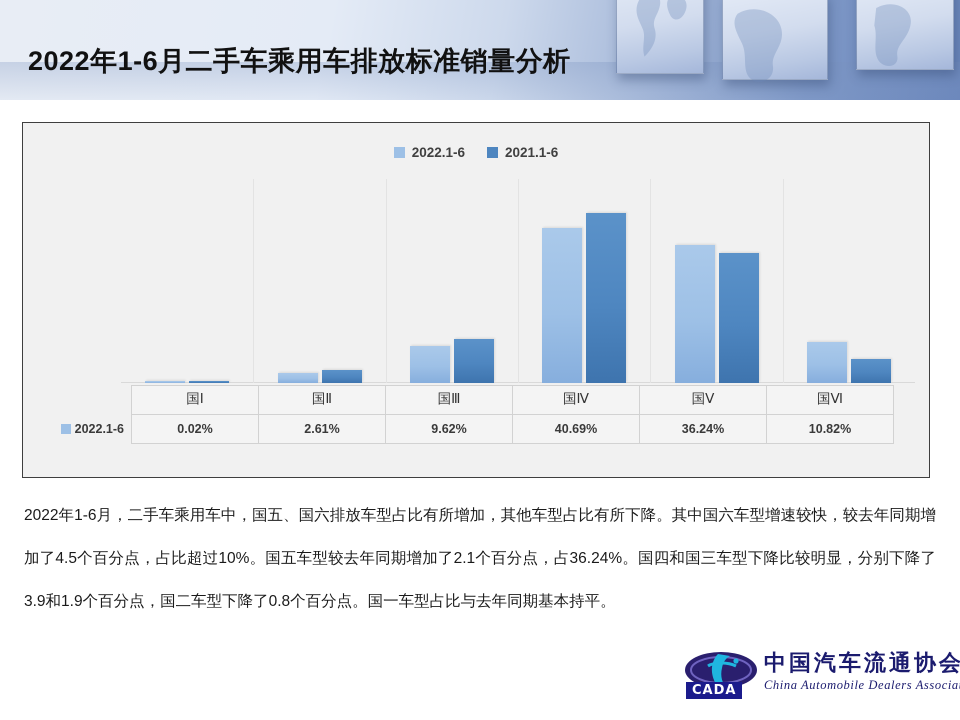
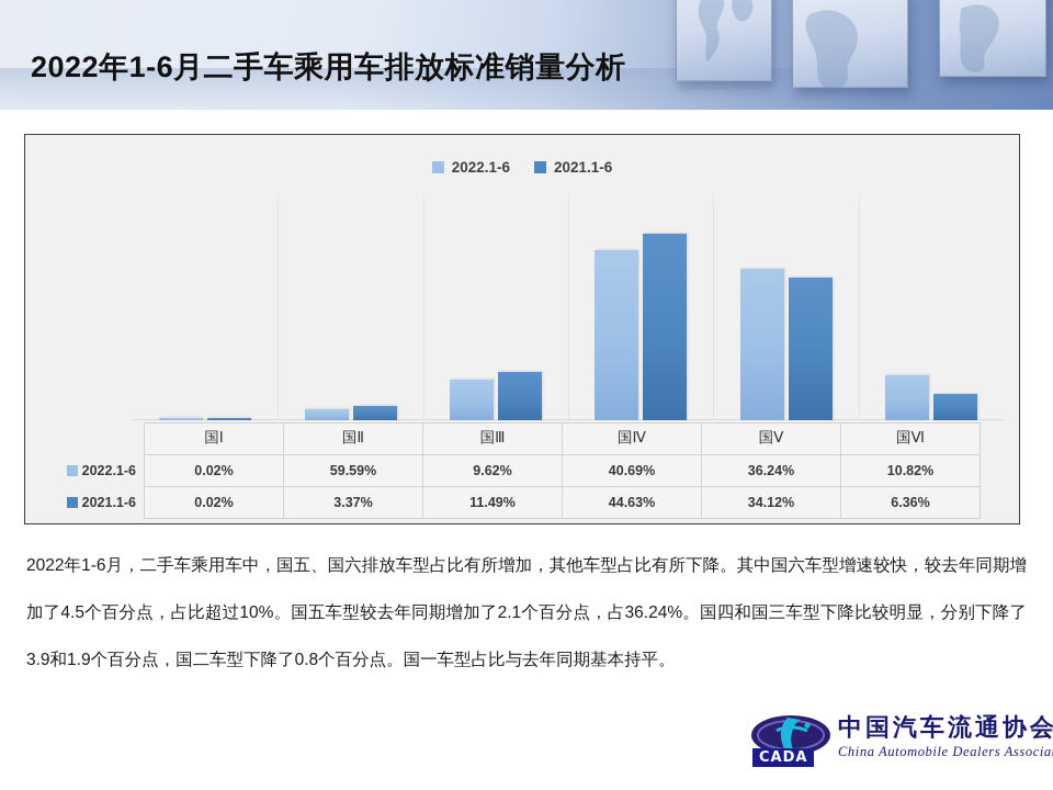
  2022年1-6月二手车乘用车排放标准销量分析
  2022.1-6
  2021.1-6
  	国Ⅰ	国Ⅱ	国Ⅲ	国Ⅳ	国Ⅴ	国Ⅵ
- 2022.1-6	0.02%	2.61%	9.62%	40.69%	36.24%	10.82%
+ 2022.1-6	0.02%	59.59%	9.62%	40.69%	36.24%	10.82%
+ 2021.1-6	0.02%	3.37%	11.49%	44.63%	34.12%	6.36%
  2022年1-6月，二手车乘用车中，国五、国六排放车型占比有所增加，其他车型占比有所下降。其中国六车型增速较快，较去年同期增加了4.5个百分点，占比超过10%。国五车型较去年同期增加了2.1个百分点，占36.24%。国四和国三车型下降比较明显，分别下降了3.9和1.9个百分点，国二车型下降了0.8个百分点。国一车型占比与去年同期基本持平。
  CADA
  中国汽车流通协会
  China Automobile Dealers Associa
